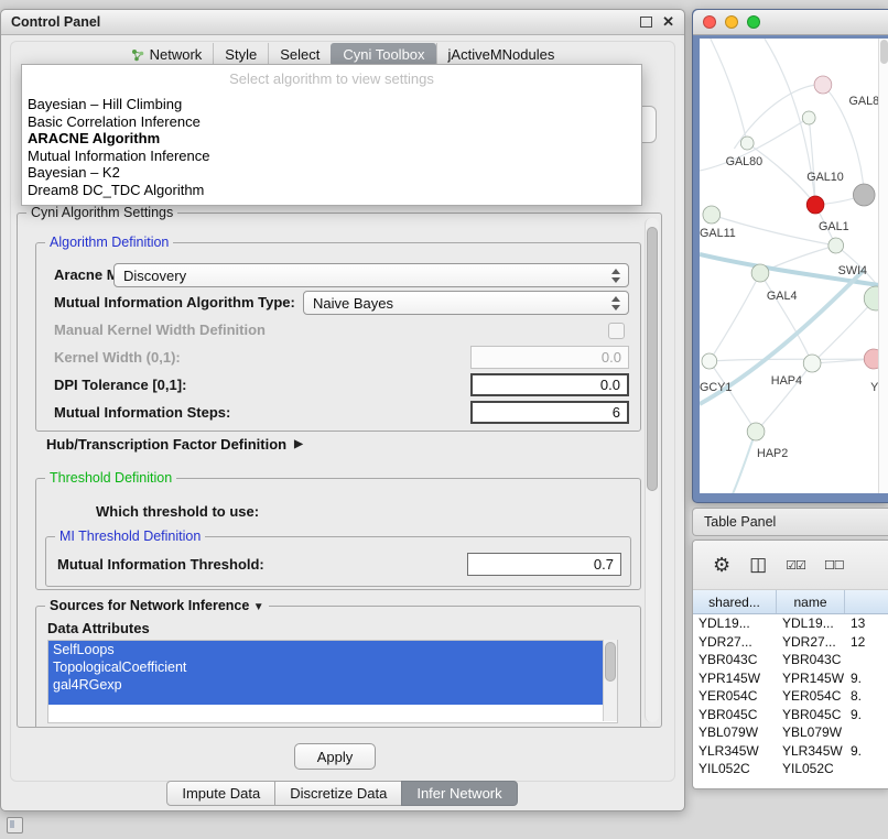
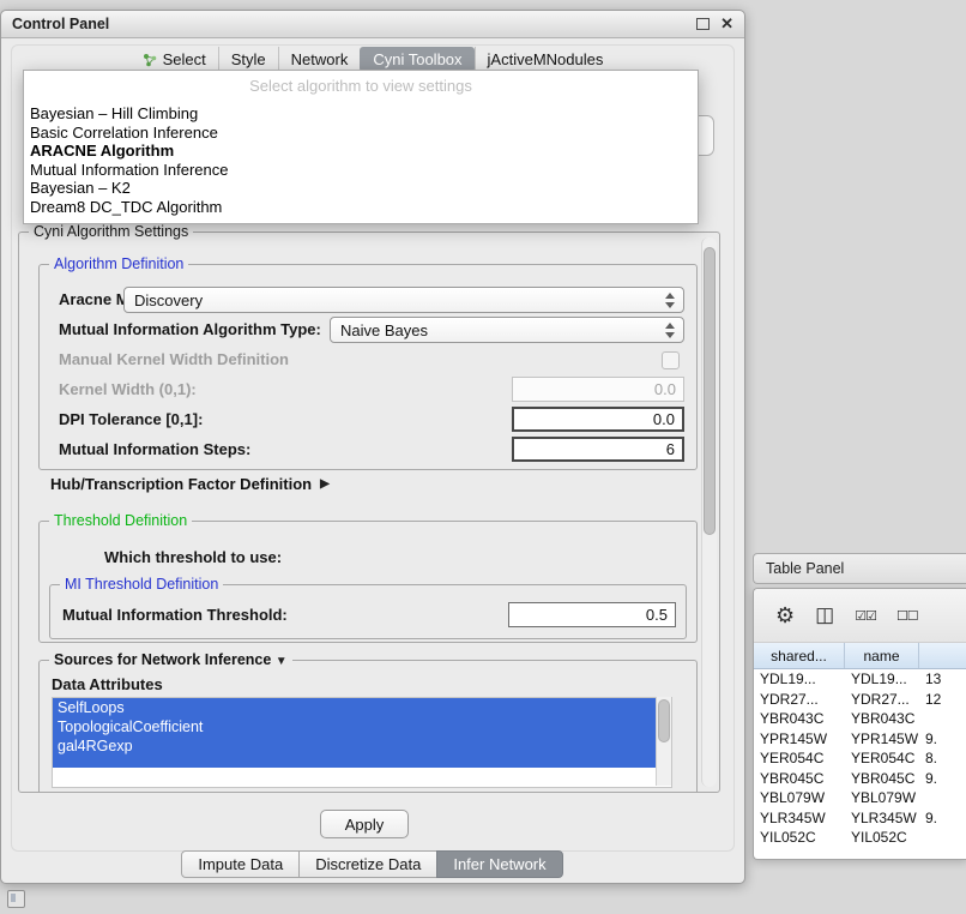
  Control Panel
  ✕
- Network
+ Select
  Style
- Select
+ Network
  Cyni Toolbox
  jActiveMNodules
  Select algorithm to view settings
  Bayesian – Hill Climbing
  Basic Correlation Inference
  ARACNE Algorithm
  Mutual Information Inference
  Bayesian – K2
  Dream8 DC_TDC Algorithm
  Cyni Algorithm Settings
  Algorithm Definition
  Discovery
  Mutual Information Algorithm Type:
  Naive Bayes
  Manual Kernel Width Definition
  Kernel Width (0,1):
  0.0
  DPI Tolerance [0,1]:
  0.0
  Mutual Information Steps:
  6
  Hub/Transcription Factor Definition
  ▶
  Threshold Definition
  Which threshold to use:
  MI Threshold Definition
  Mutual Information Threshold:
- 0.7
+ 0.5
  Sources for Network Inference ▼
  Data Attributes
  SelfLoops
  TopologicalCoefficient
  gal4RGexp
  Apply
  Impute Data
  Discretize Data
  Infer Network
- GAL8
- GAL80
- GAL10
- GAL11
- GAL1
- SWI4
- GAL4
- GCY1
- HAP4
- HAP2
- Y
  Table Panel
  ⚙
  ◫
  ☑☑
  ☐☐
  shared...
  name
  YDL19...
  YDL19...
  13
  YDR27...
  YDR27...
  12
  YBR043C
  YBR043C
  YPR145W
  YPR145W
  9.
  YER054C
  YER054C
  8.
  YBR045C
  YBR045C
  9.
  YBL079W
  YBL079W
  YLR345W
  YLR345W
  9.
  YIL052C
  YIL052C
